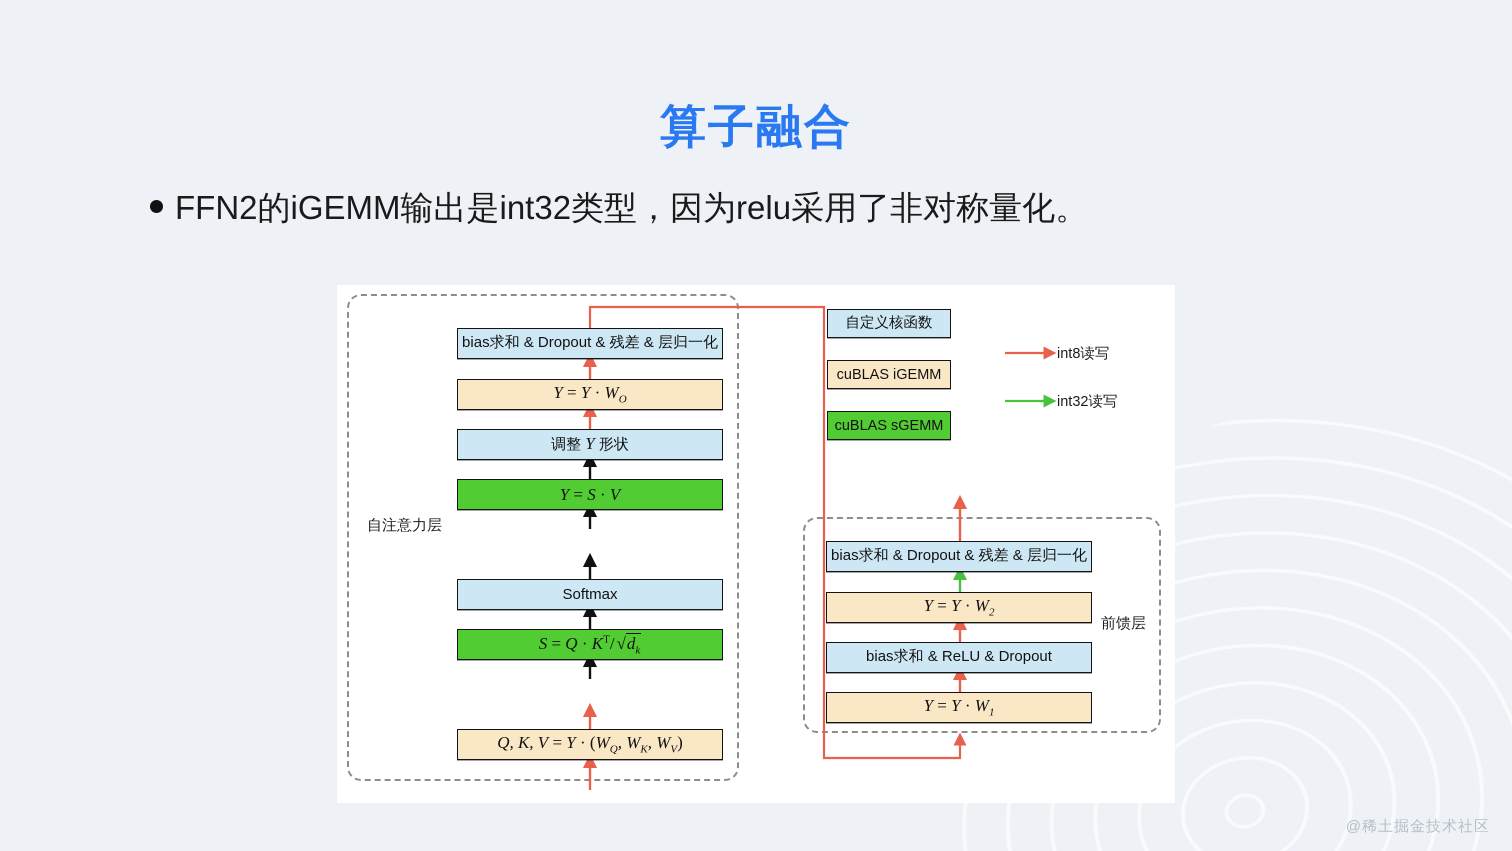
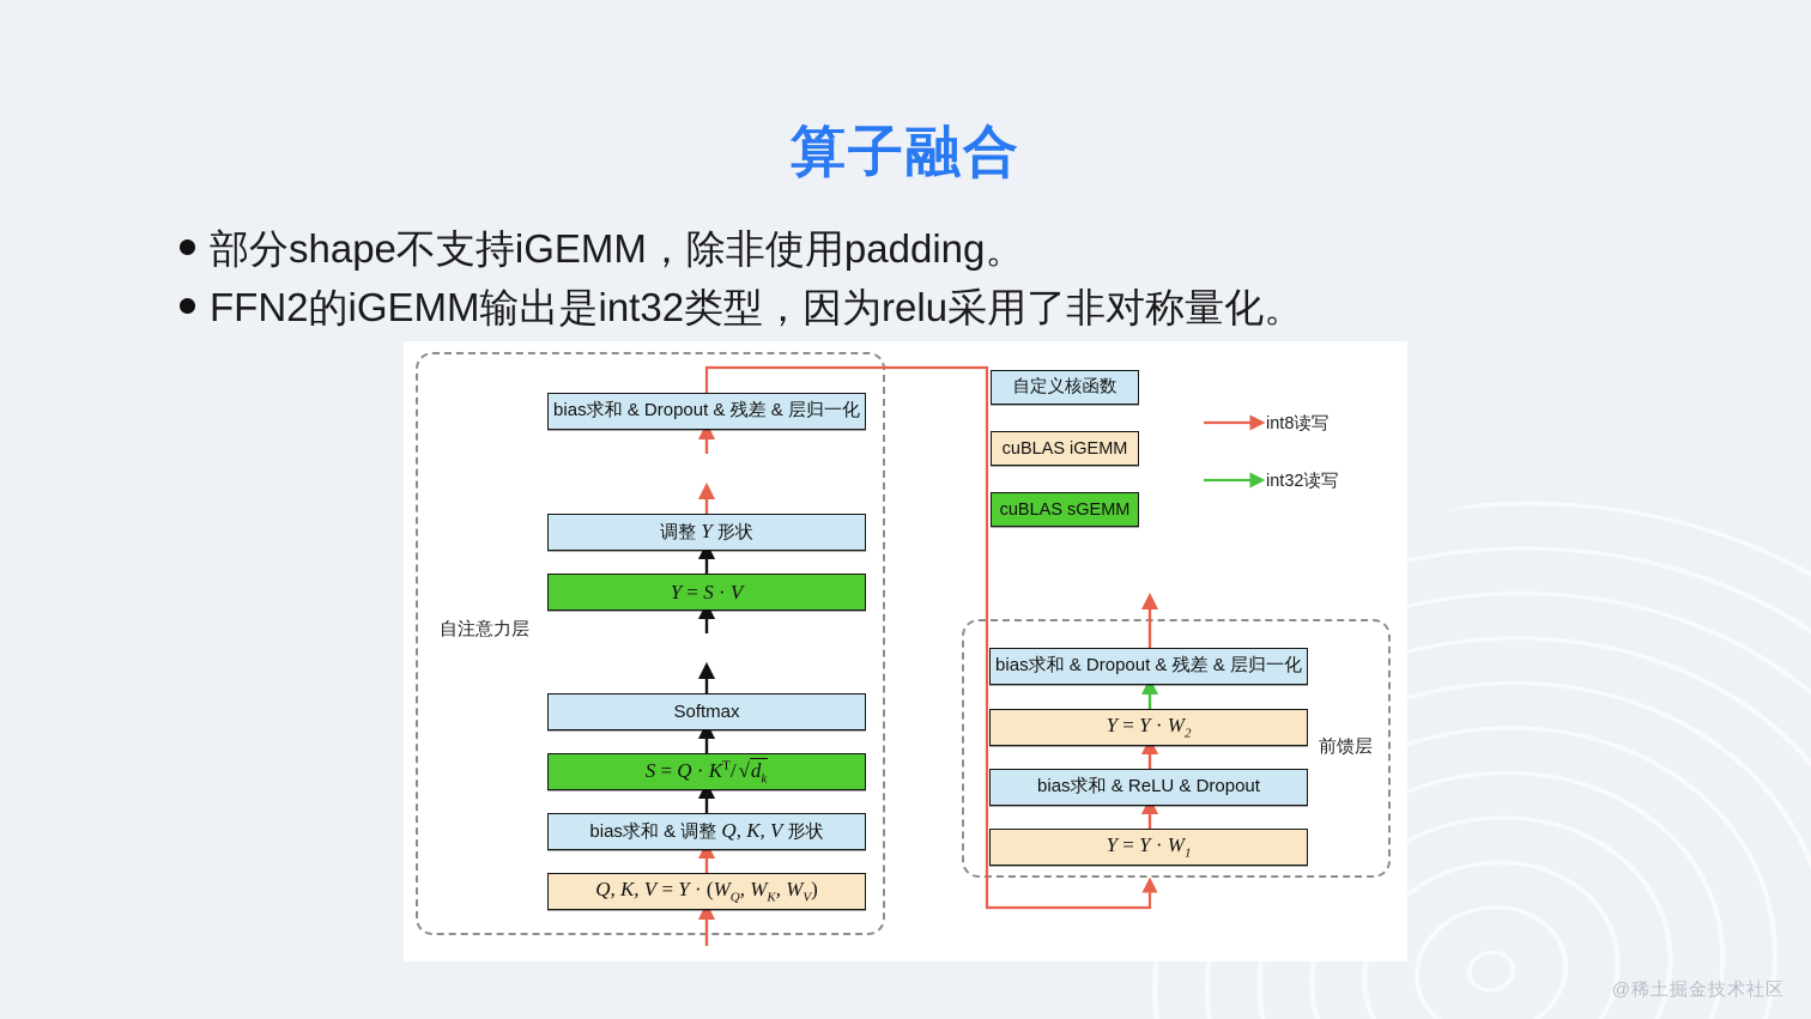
  算子融合
+ 部分shape不支持iGEMM，除非使用padding。
  FFN2的iGEMM输出是int32类型，因为relu采用了非对称量化。
  自注意力层
  前馈层
  bias求和 & Dropout & 残差 & 层归一化
- Y = Y · WO
  调整 Y 形状
  Y = S · V
  Softmax
  S = Q · KT/√dk
+ bias求和 & 调整 Q, K, V 形状
  Q, K, V = Y · (WQ, WK, WV)
  bias求和 & Dropout & 残差 & 层归一化
  Y = Y · W2
  bias求和 & ReLU & Dropout
  Y = Y · W1
  自定义核函数
  cuBLAS iGEMM
  cuBLAS sGEMM
  int8读写
  int32读写
  @稀土掘金技术社区
